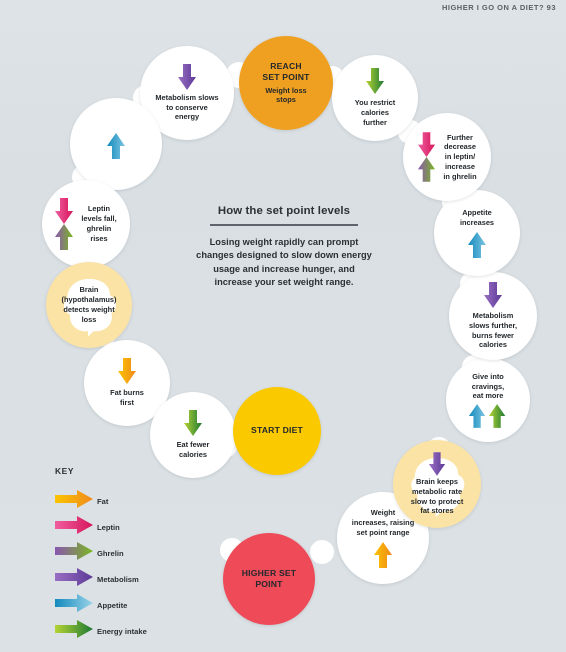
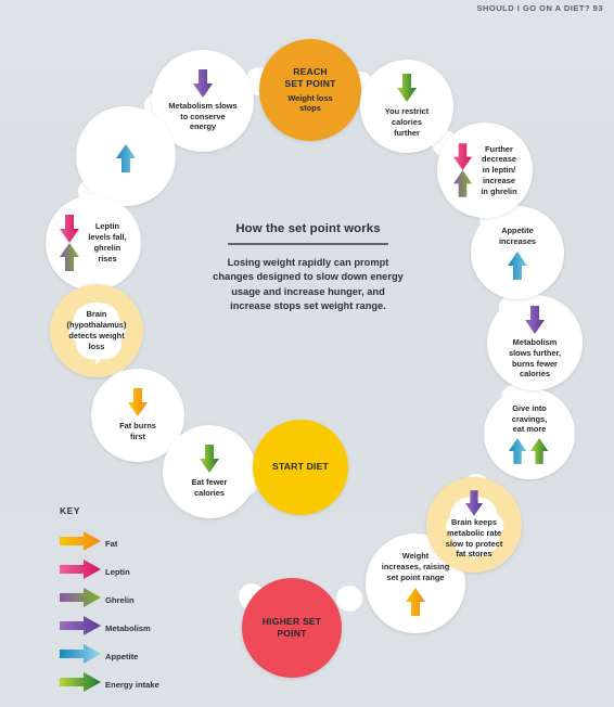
- HIGHER I GO ON A DIET? 93
+ SHOULD I GO ON A DIET? 93
  REACH
  SET POINT
  Weight loss
  stops
  Metabolism slows
  to conserve
  energy
  Leptin
  levels fall,
  ghrelin
  rises
  Brain
  (hypothalamus)
  detects weight
  loss
  Fat burns
  first
  Eat fewer
  calories
  START DIET
  HIGHER SET
  POINT
  Weight
  increases, raising
  set point range
  Brain keeps
  metabolic rate
  slow to protect
  fat stores
  Give into
  cravings,
  eat more
  Metabolism
  slows further,
  burns fewer
  calories
  Appetite
  increases
  Further
  decrease
  in leptin/
  increase
  in ghrelin
  You restrict
  calories
  further
- How the set point levels
+ How the set point works
- Losing weight rapidly can prompt changes designed to slow down energy usage and increase hunger, and increase your set weight range.
+ Losing weight rapidly can prompt changes designed to slow down energy usage and increase hunger, and increase stops set weight range.
  KEY
  Fat
  Leptin
  Ghrelin
  Metabolism
  Appetite
  Energy intake
